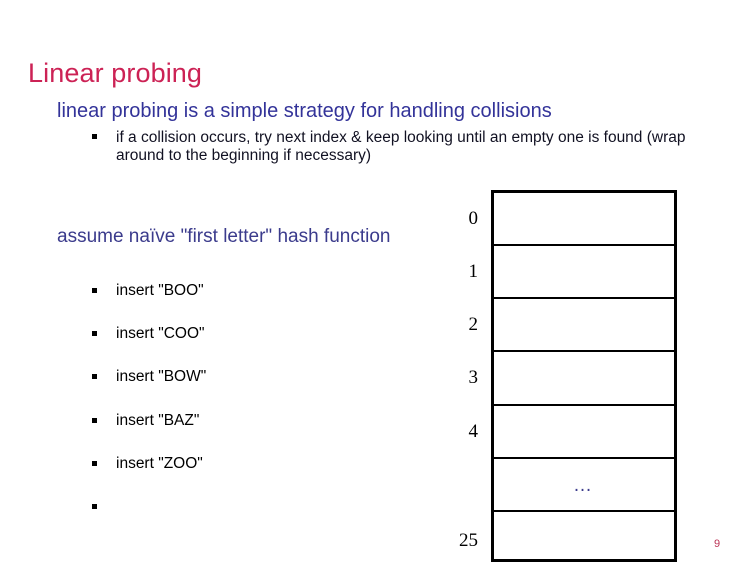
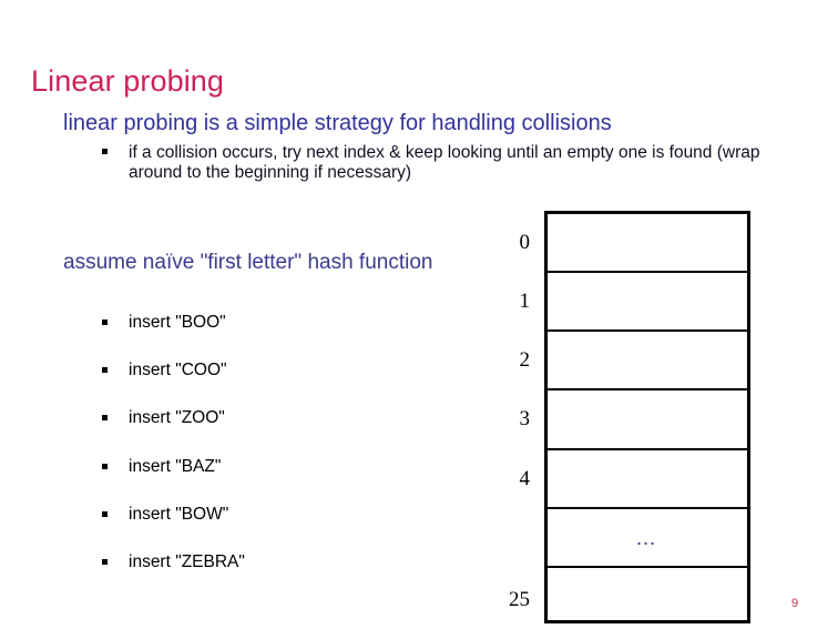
  Linear probing
  linear probing is a simple strategy for handling collisions
  if a collision occurs, try next index & keep looking until an empty one is found (wrap around to the beginning if necessary)
  assume naïve "first letter" hash function
  insert "BOO"
  insert "COO"
- insert "BOW"
+ insert "ZOO"
  insert "BAZ"
- insert "ZOO"
+ insert "BOW"
+ insert "ZEBRA"
  0
  1
  2
  3
  4
  25
  …
  9
